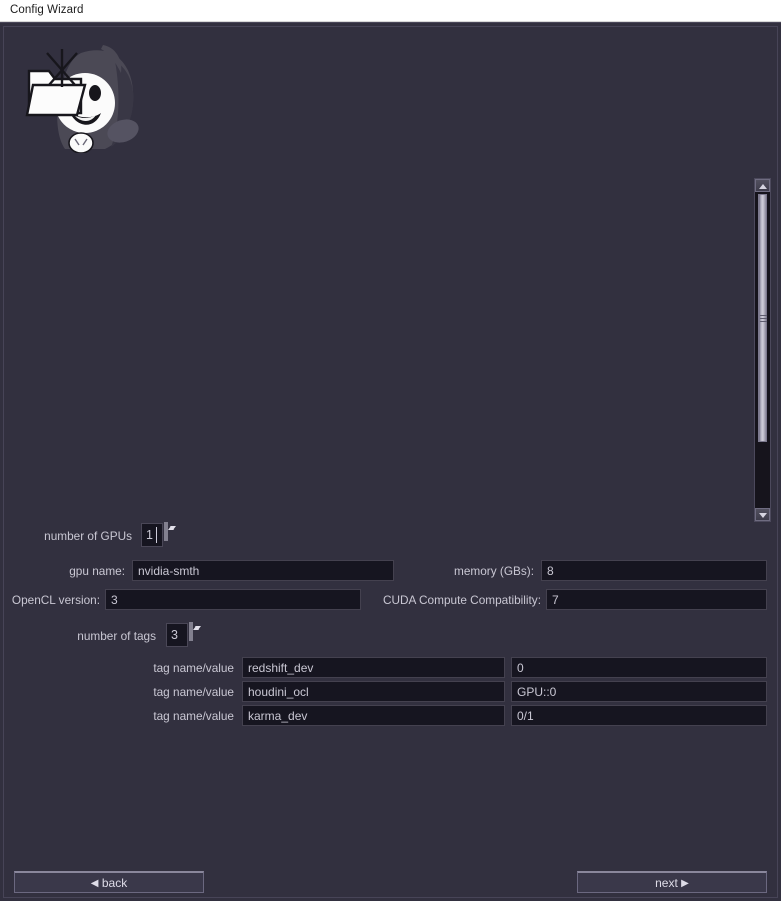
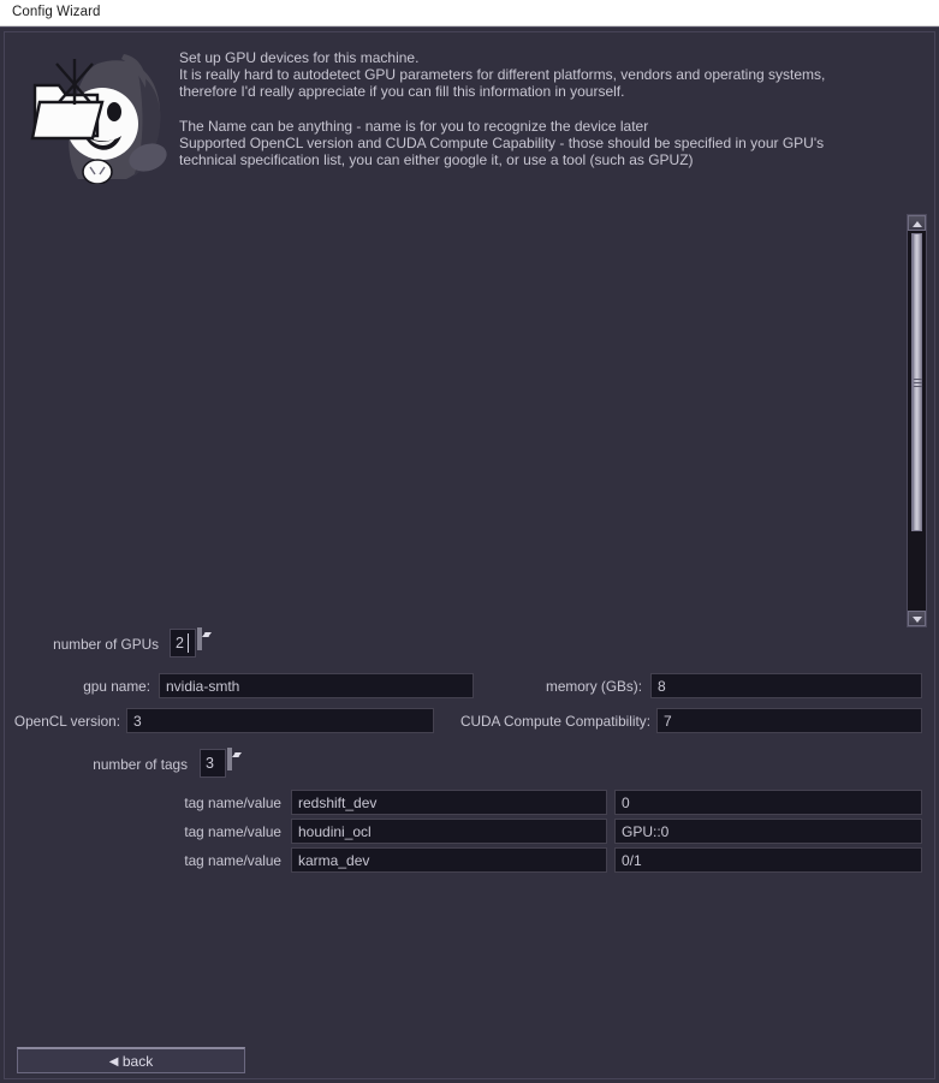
  Config Wizard
+ Set up GPU devices for this machine.
+ It is really hard to autodetect GPU parameters for different platforms, vendors and operating systems,
+ therefore I'd really appreciate if you can fill this information in yourself.
+ The Name can be anything - name is for you to recognize the device later
+ Supported OpenCL version and CUDA Compute Capability - those should be specified in your GPU's
+ technical specification list, you can either google it, or use a tool (such as GPUZ)
  number of GPUs
- 1
+ 2
  gpu name:
  nvidia-smth
  memory (GBs):
  8
  OpenCL version:
  3
  CUDA Compute Compatibility:
  7
  number of tags
  3
  tag name/value
  redshift_dev
  0
  tag name/value
  houdini_ocl
  GPU::0
  tag name/value
  karma_dev
  0/1
  ◀ back
- next ▶
